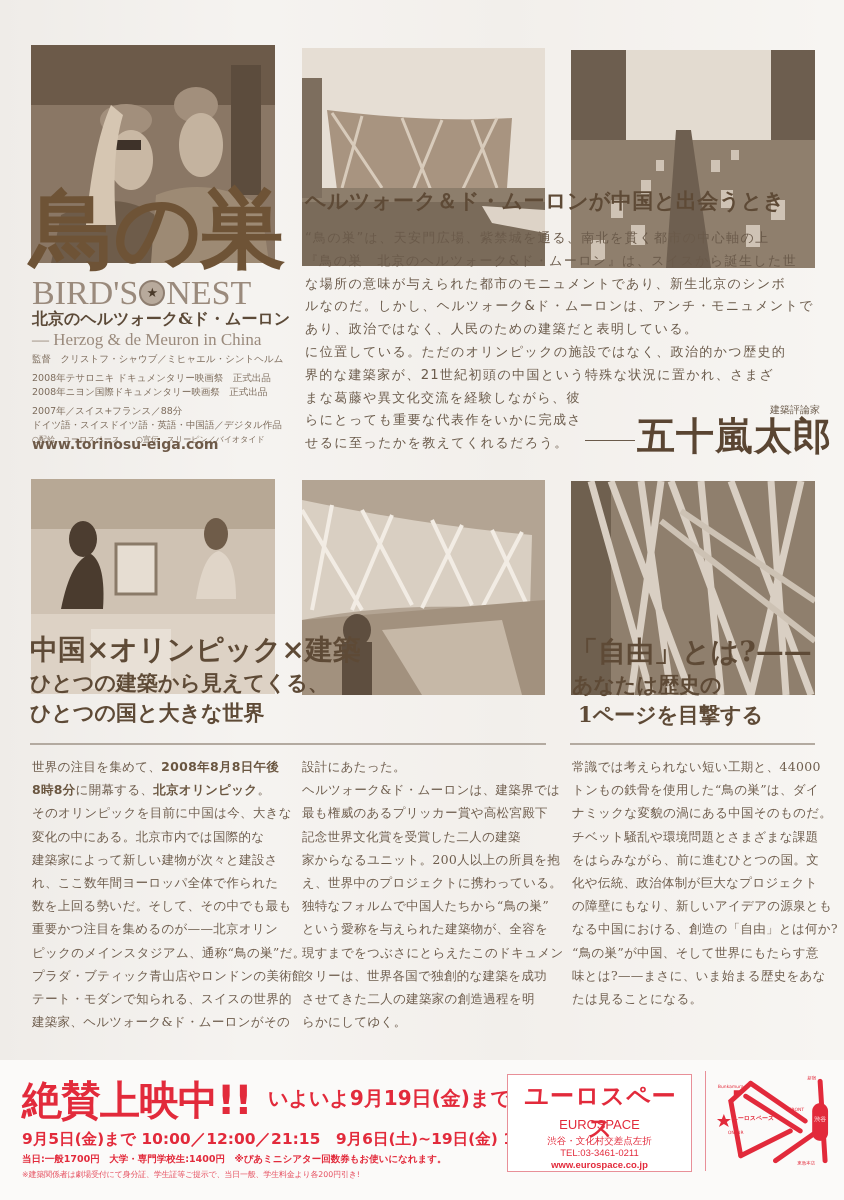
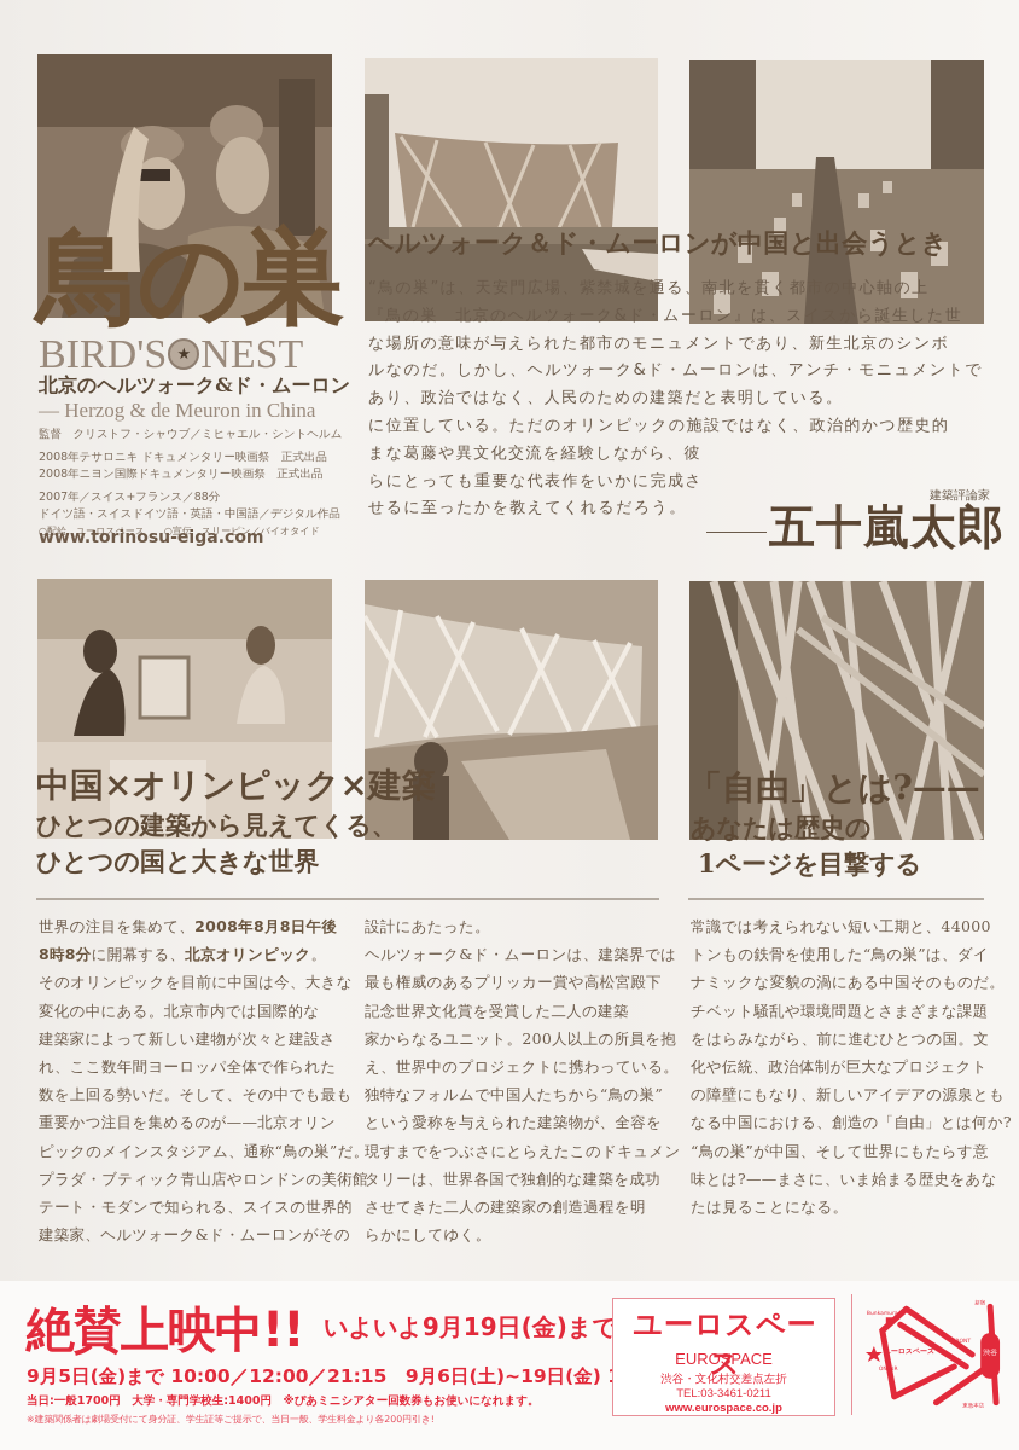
  鳥の巣
  BIRD'S ★ NEST
  北京のヘルツォーク&ド・ムーロン
  — Herzog & de Meuron in China
  監督 クリストフ・シャウブ／ミヒャエル・シントヘルム
  2008年テサロニキ ドキュメンタリー映画祭 正式出品
  2008年ニヨン国際ドキュメンタリー映画祭 正式出品
  2007年／スイス+フランス／88分
  ドイツ語・スイスドイツ語・英語・中国語／デジタル作品
  ○配給 ユーロスペース ○宣伝 スリーピン／バイオタイド
  www.torinosu-eiga.com
  ヘルツォーク＆ド・ムーロンが中国と出会うとき
  “鳥の巣”は、天安門広場、紫禁城を通る、南北を貫く都市の中心軸の上
  『鳥の巣 北京のヘルツォーク&ド・ムーロン』は、スイスから誕生した世
  な場所の意味が与えられた都市のモニュメントであり、新生北京のシンボ
  ルなのだ。しかし、ヘルツォーク&ド・ムーロンは、アンチ・モニュメントで
  あり、政治ではなく、人民のための建築だと表明している。
  に位置している。ただのオリンピックの施設ではなく、政治的かつ歴史的
- 界的な建築家が、21世紀初頭の中国という特殊な状況に置かれ、さまざ
  まな葛藤や異文化交流を経験しながら、彼
  らにとっても重要な代表作をいかに完成さ
  せるに至ったかを教えてくれるだろう。
  建築評論家
  五十嵐太郎
  中国×オリンピック×建築
  ひとつの建築から見えてくる、
  ひとつの国と大きな世界
  「自由」とは?——
  あなたは歴史の
  1ページを目撃する
  世界の注目を集めて、2008年8月8日午後
  8時8分に開幕する、北京オリンピック。
  そのオリンピックを目前に中国は今、大きな
  変化の中にある。北京市内では国際的な
  建築家によって新しい建物が次々と建設さ
  れ、ここ数年間ヨーロッパ全体で作られた
  数を上回る勢いだ。そして、その中でも最も
  重要かつ注目を集めるのが——北京オリン
  ピックのメインスタジアム、通称“鳥の巣”だ。
  プラダ・ブティック青山店やロンドンの美術館
  テート・モダンで知られる、スイスの世界的
  建築家、ヘルツォーク&ド・ムーロンがその
  設計にあたった。
  ヘルツォーク&ド・ムーロンは、建築界では
  最も権威のあるプリッカー賞や高松宮殿下
  記念世界文化賞を受賞した二人の建築
  家からなるユニット。200人以上の所員を抱
  え、世界中のプロジェクトに携わっている。
  独特なフォルムで中国人たちから“鳥の巣”
  という愛称を与えられた建築物が、全容を
  現すまでをつぶさにとらえたこのドキュメン
  タリーは、世界各国で独創的な建築を成功
  させてきた二人の建築家の創造過程を明
  らかにしてゆく。
  常識では考えられない短い工期と、44000
  トンもの鉄骨を使用した“鳥の巣”は、ダイ
  ナミックな変貌の渦にある中国そのものだ。
  チベット騒乱や環境問題とさまざまな課題
  をはらみながら、前に進むひとつの国。文
  化や伝統、政治体制が巨大なプロジェクト
  の障壁にもなり、新しいアイデアの源泉とも
  なる中国における、創造の「自由」とは何か?
  “鳥の巣”が中国、そして世界にもたらす意
  味とは?——まさに、いま始まる歴史をあな
  たは見ることになる。
  絶賛上映中!!
  いよいよ9月19日(金)まで
  9月5日(金)まで 10:00／12:00／21:15 9月6日(土)~19日(金)
  当日:一般1700円 大学・専門学校生:1400円 ※ぴあミニシアター回数券もお使いになれます。
  ※建築関係者は劇場受付にて身分証、学生証等ご提示で、当日一般、学生料金より各200円引き!
  ユーロスペース
  EUROSPACE
  渋谷・文化村交差点左折
  TEL:03-3461-0211
  www.eurospace.co.jp
